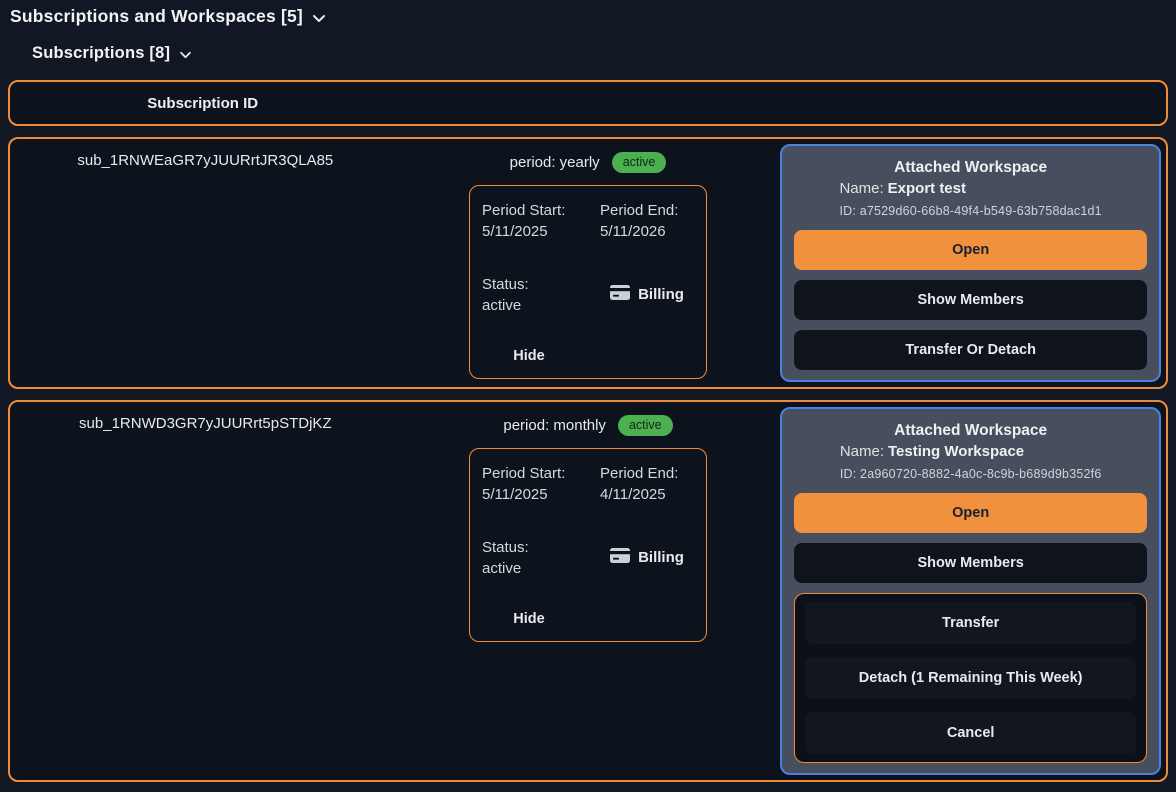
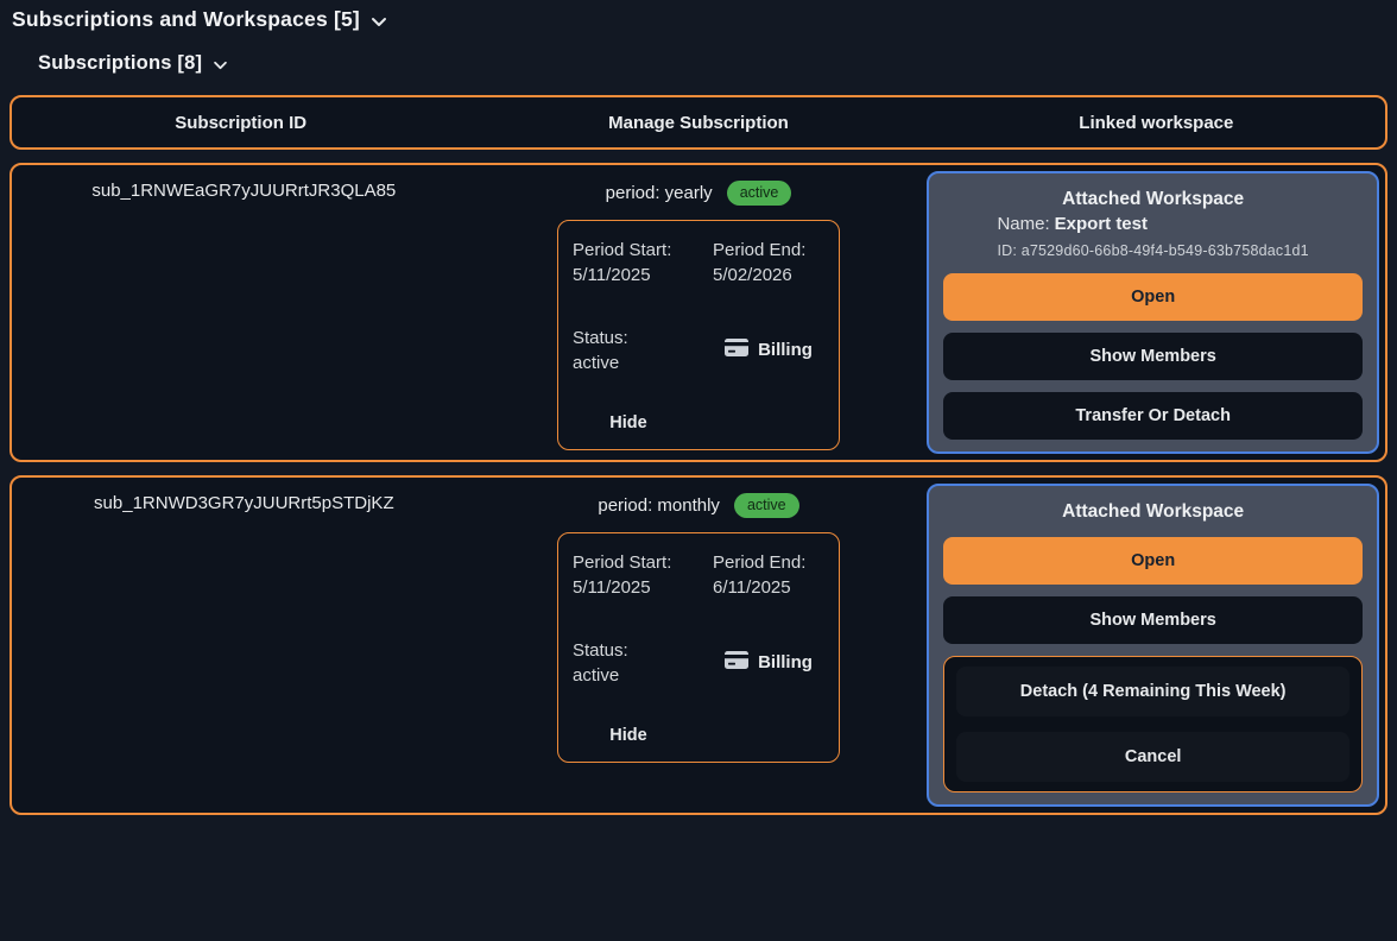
  Subscriptions and Workspaces [5]
  Subscriptions [8]
  Subscription ID
+ Manage Subscription
+ Linked workspace
  sub_1RNWEaGR7yJUURrtJR3QLA85
  period: yearly
  active
  Period Start:
  5/11/2025
  Period End:
- 5/11/2026
+ 5/02/2026
  Status:
  active
  Billing
  Hide
  Attached Workspace
  Name: Export test
  ID: a7529d60-66b8-49f4-b549-63b758dac1d1
  Open
  Show Members
  Transfer Or Detach
  sub_1RNWD3GR7yJUURrt5pSTDjKZ
  period: monthly
  active
  Period Start:
  5/11/2025
  Period End:
- 4/11/2025
+ 6/11/2025
  Status:
  active
  Billing
  Hide
  Attached Workspace
- Name: Testing Workspace
- ID: 2a960720-8882-4a0c-8c9b-b689d9b352f6
  Open
  Show Members
- Transfer
- Detach (1 Remaining This Week)
+ Detach (4 Remaining This Week)
  Cancel
